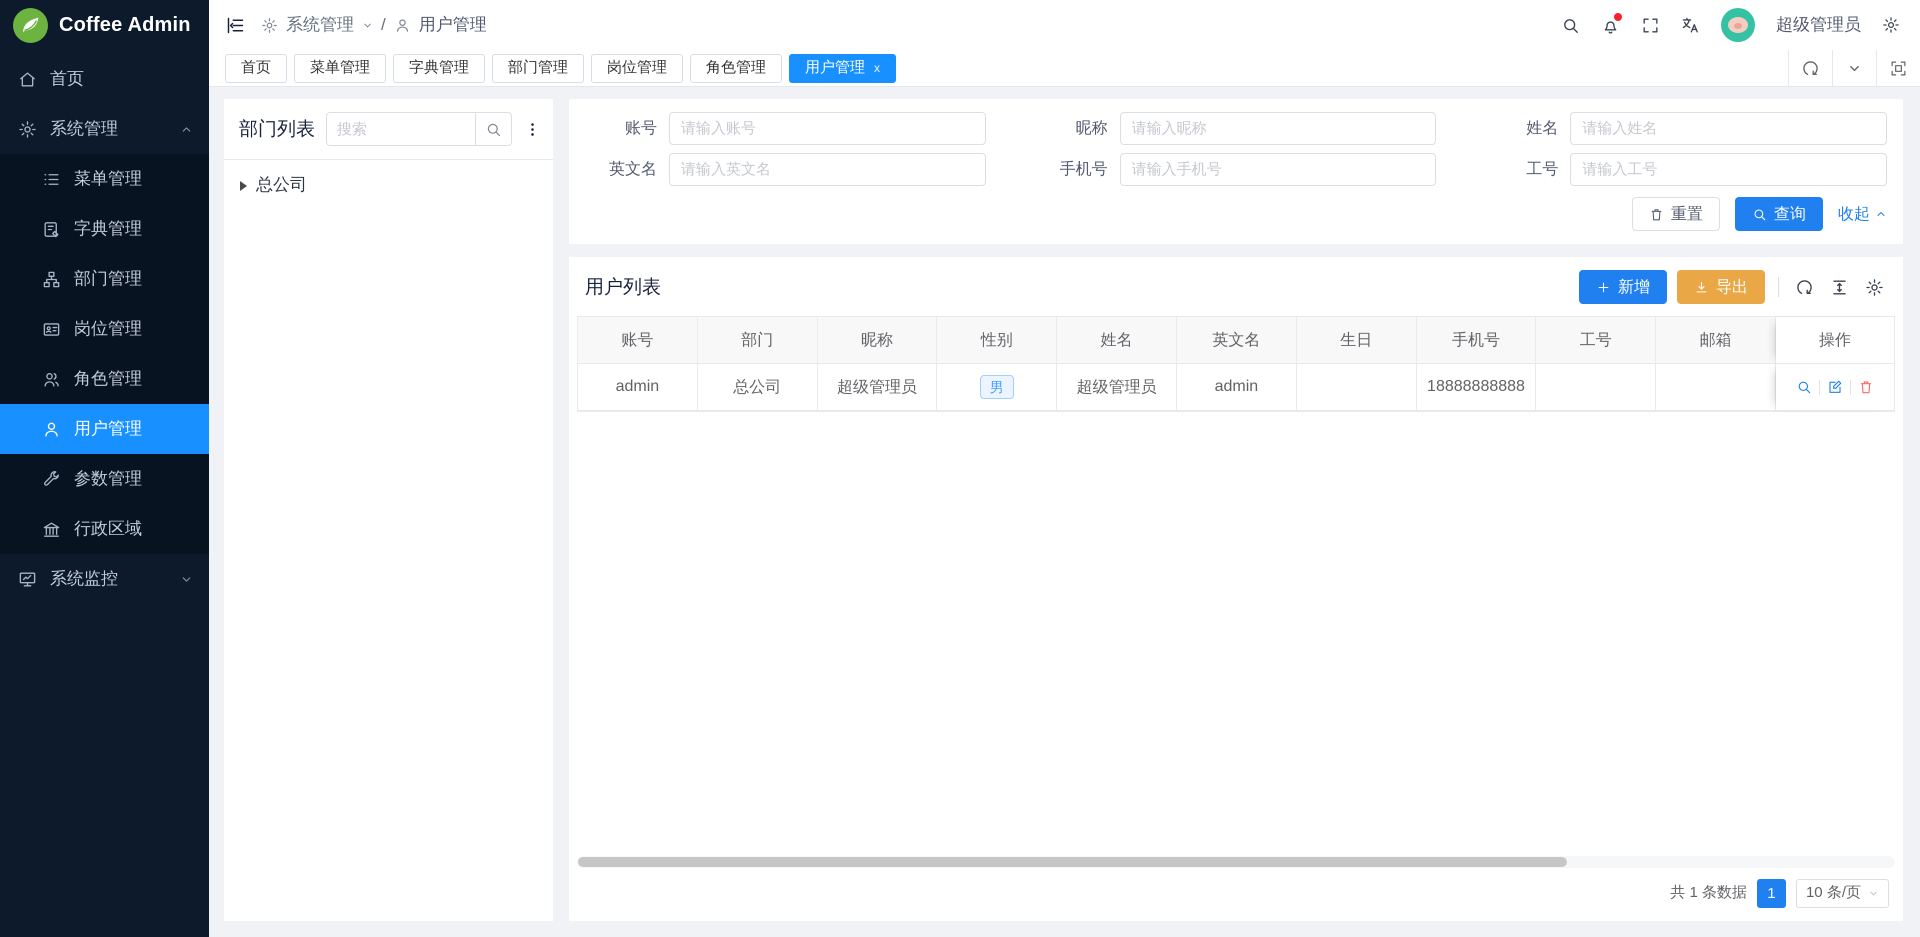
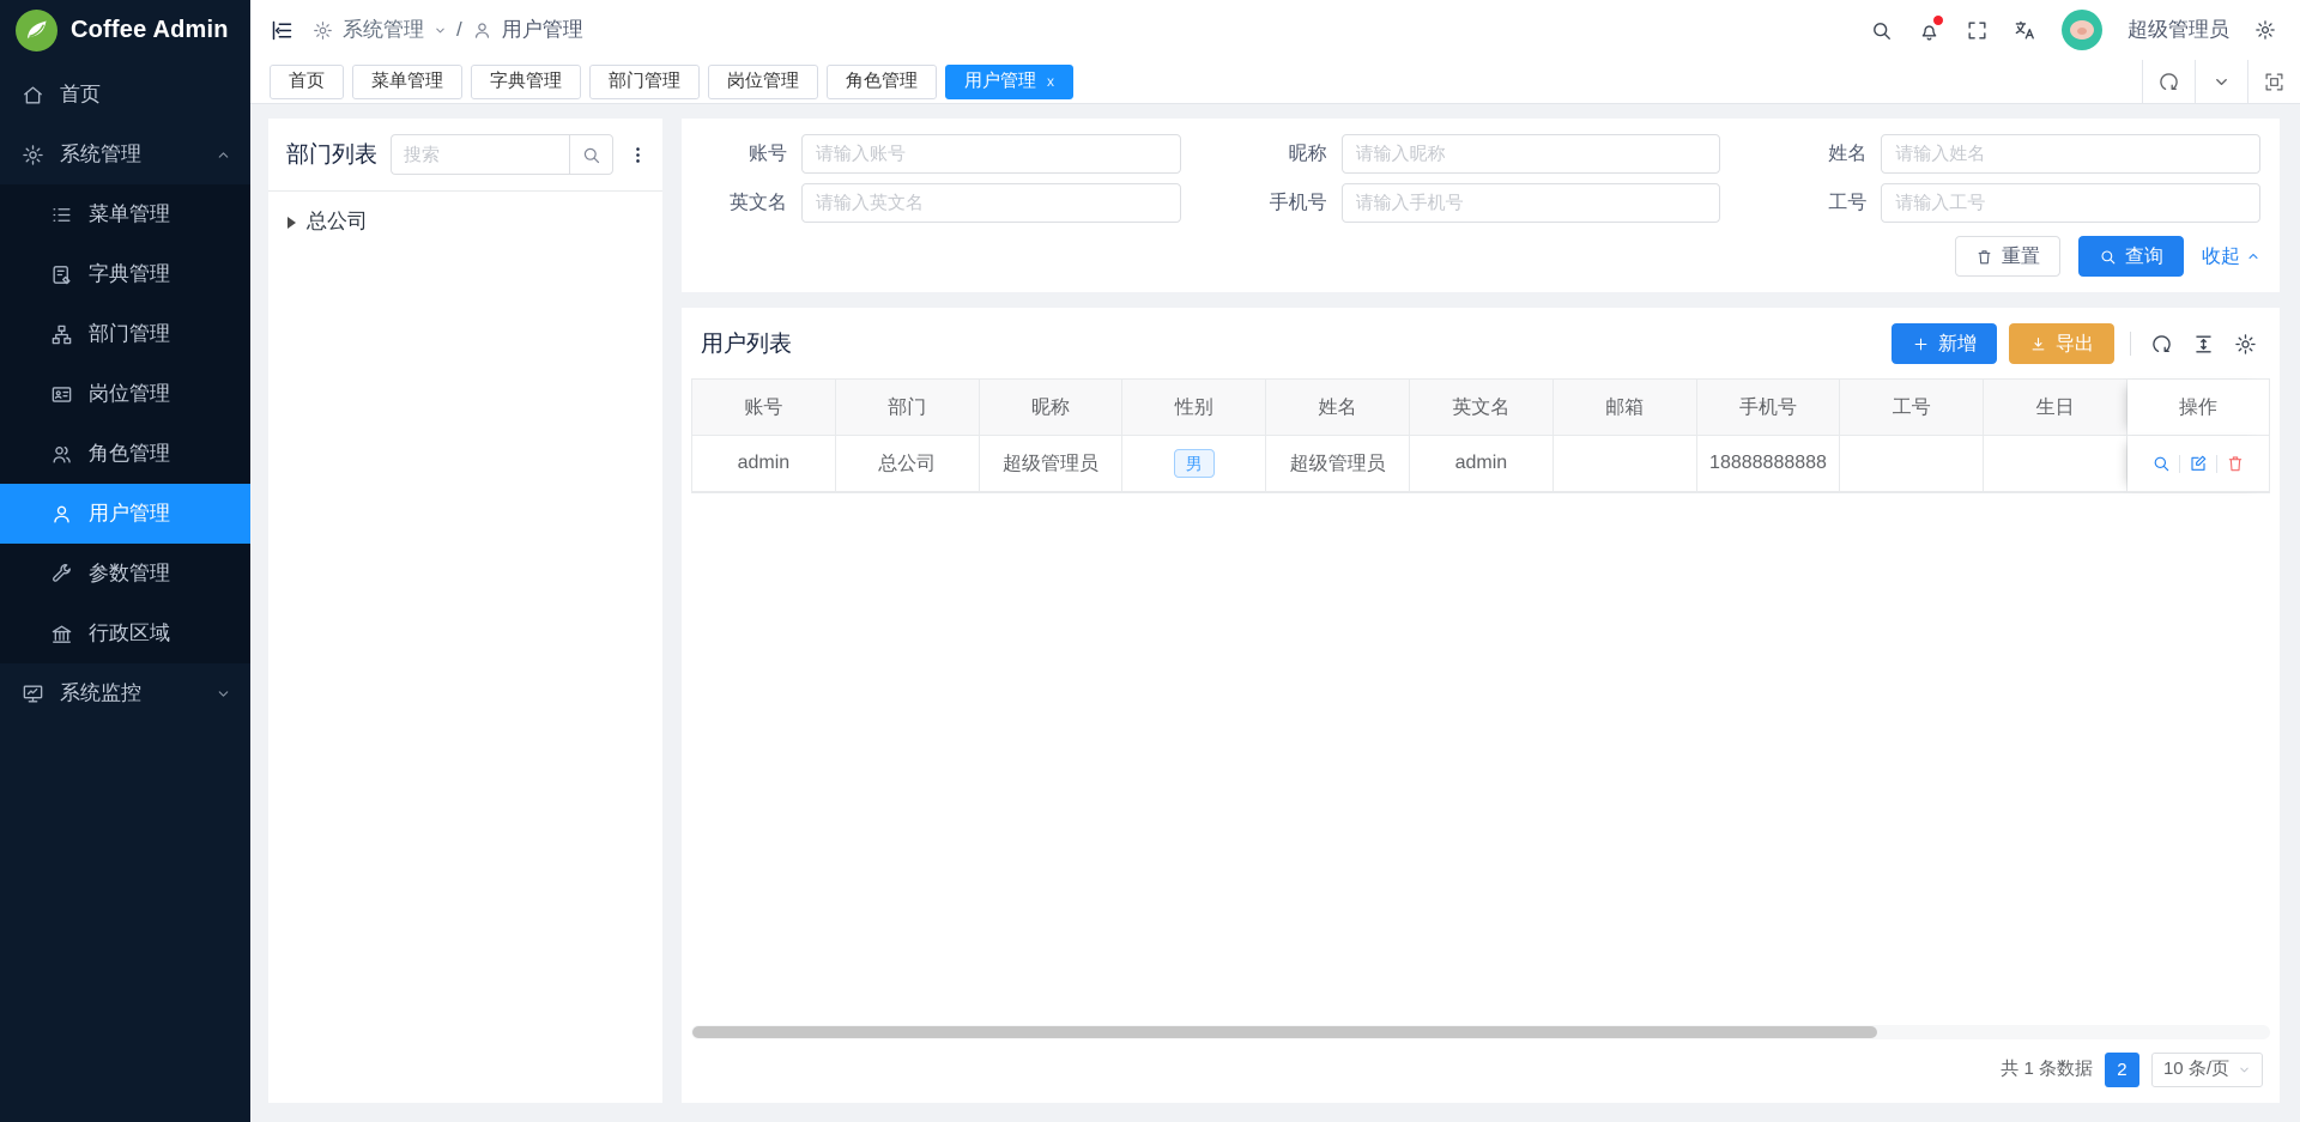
  Coffee Admin
  首页
  系统管理
  菜单管理
  字典管理
  部门管理
  岗位管理
  角色管理
  用户管理
  参数管理
  行政区域
  系统监控
  系统管理
  /
  用户管理
  超级管理员
  首页
  菜单管理
  字典管理
  部门管理
  岗位管理
  角色管理
  用户管理
  x
  部门列表
  搜索
  总公司
  账号
  请输入账号
  昵称
  请输入昵称
  姓名
  请输入姓名
  英文名
  请输入英文名
  手机号
  请输入手机号
  工号
  请输入工号
  重置
  查询
  收起
  用户列表
  新增
  导出
  账号
  部门
  昵称
  性别
  姓名
  英文名
- 生日
+ 邮箱
  手机号
  工号
- 邮箱
+ 生日
  操作
  admin
  总公司
  超级管理员
  男
  超级管理员
  admin
  18888888888
  共 1 条数据
- 1
+ 2
  10 条/页
